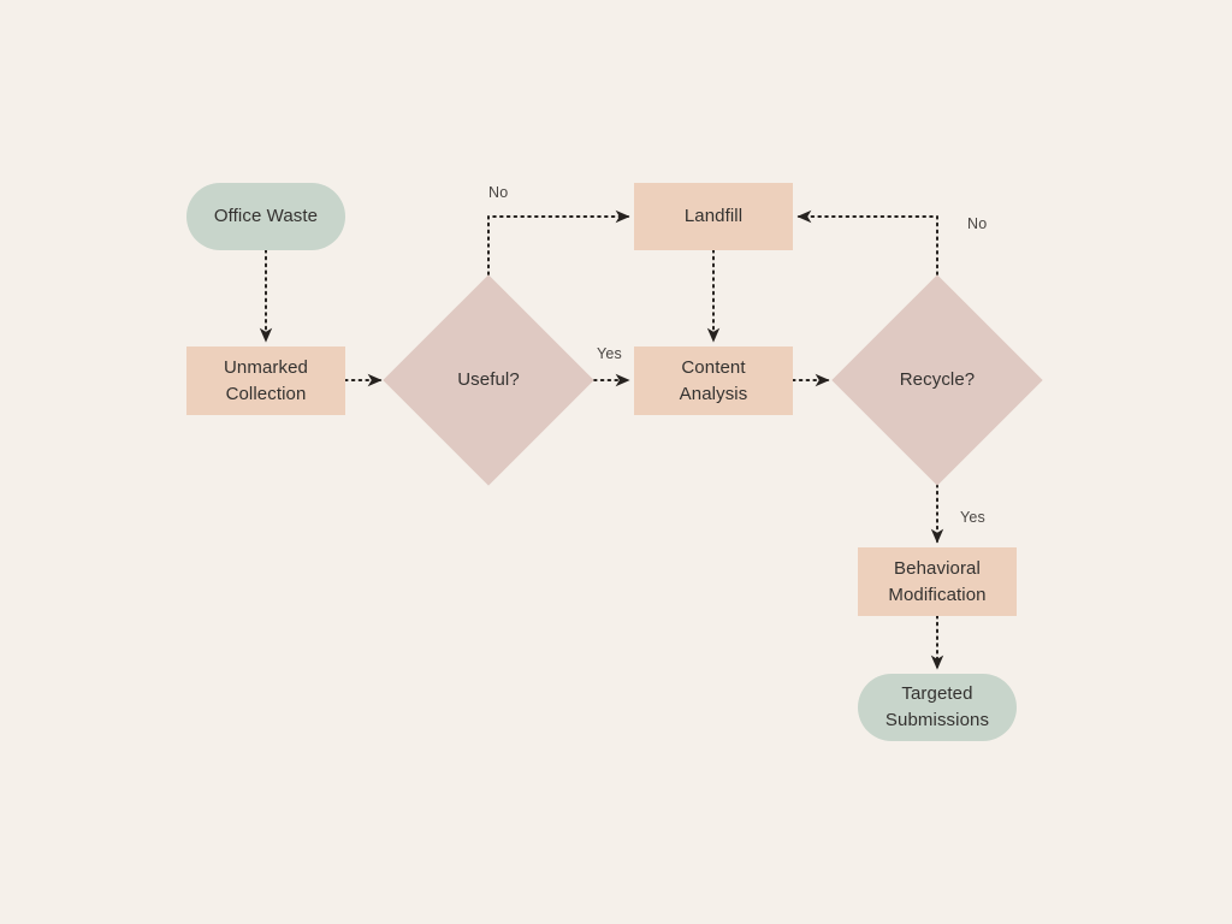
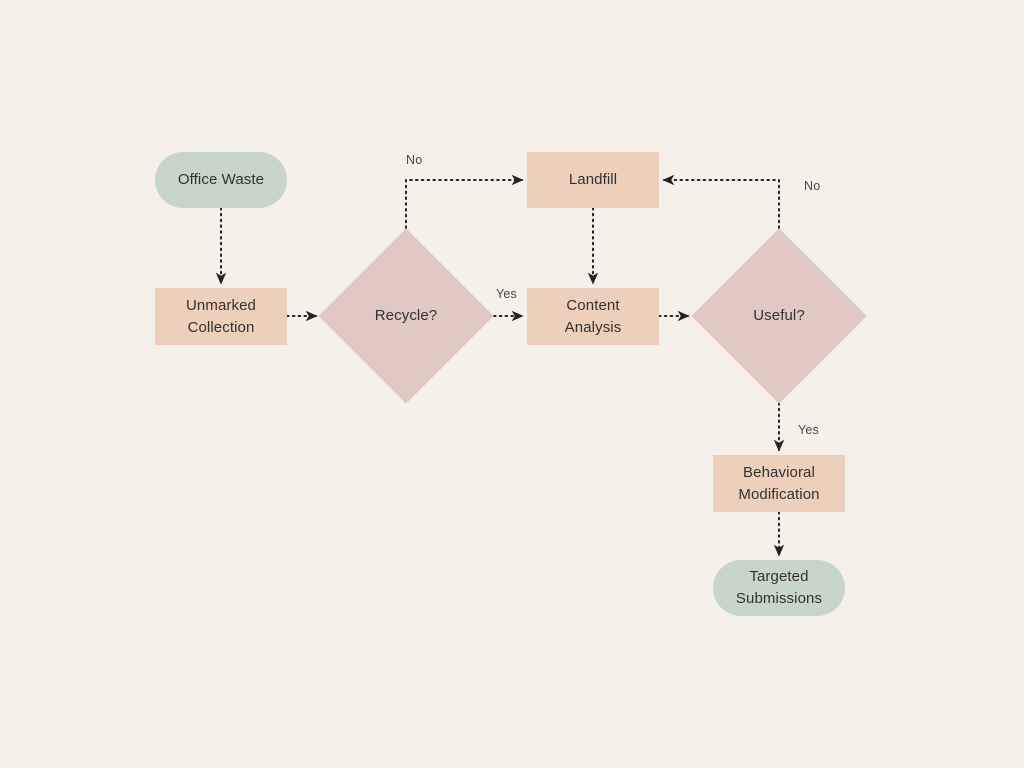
  Office Waste
  Unmarked
  Collection
- Useful?
+ Recycle?
  Landfill
  Content
  Analysis
- Recycle?
+ Useful?
  Behavioral
  Modification
  Targeted
  Submissions
  No
  Yes
  No
  Yes
